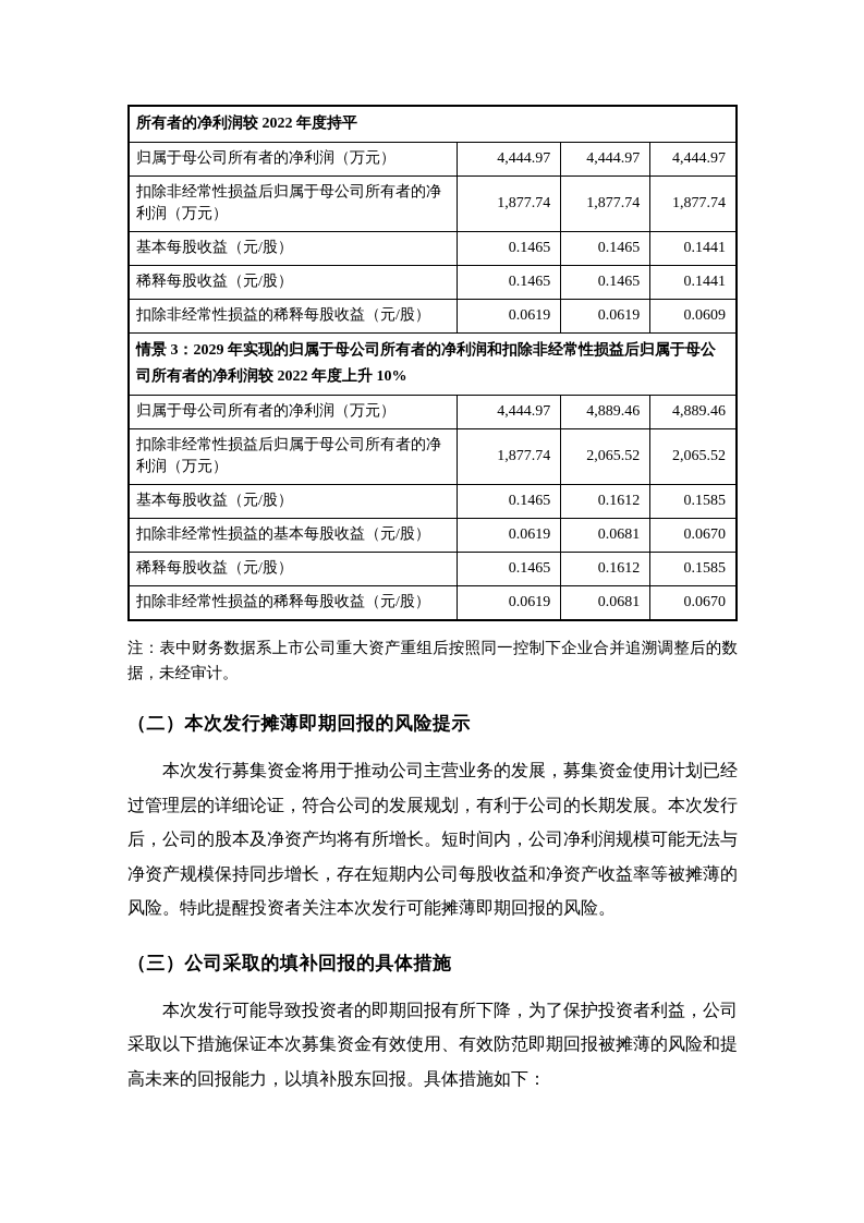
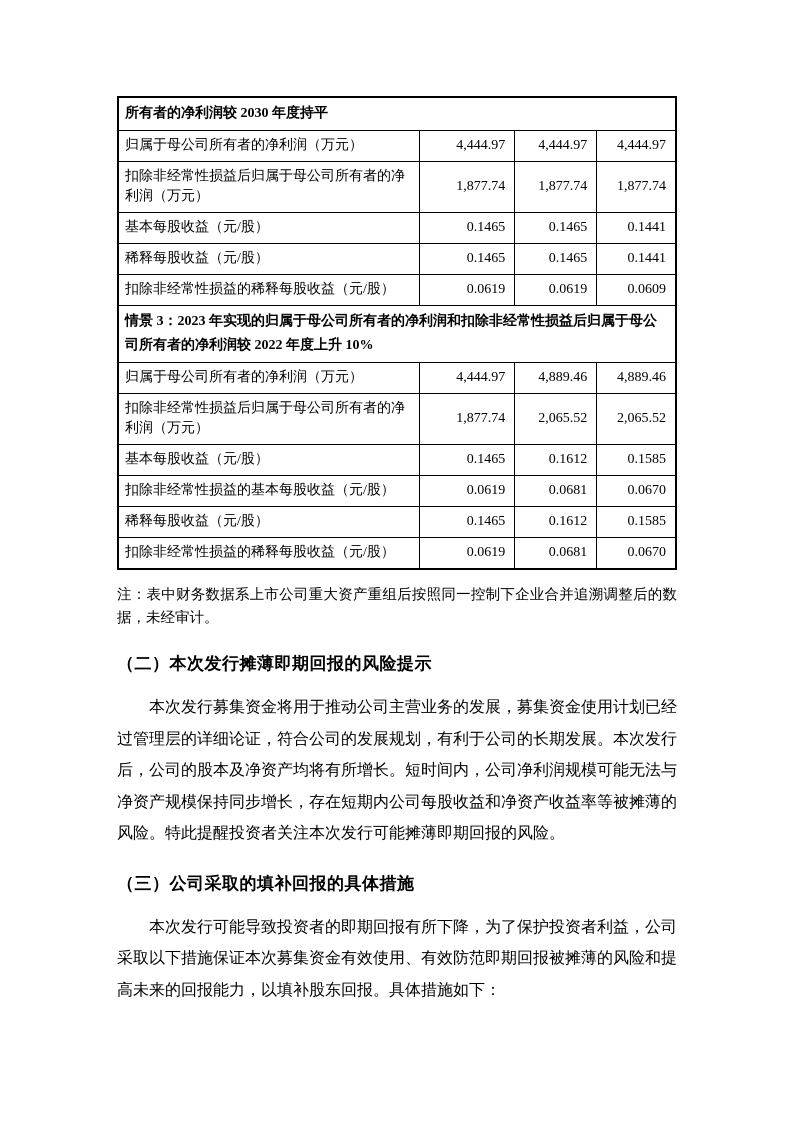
- 所有者的净利润较 2022 年度持平
+ 所有者的净利润较 2030 年度持平
  归属于母公司所有者的净利润（万元）	4,444.97	4,444.97	4,444.97
  扣除非经常性损益后归属于母公司所有者的净利润（万元）	1,877.74	1,877.74	1,877.74
  基本每股收益（元/股）	0.1465	0.1465	0.1441
  稀释每股收益（元/股）	0.1465	0.1465	0.1441
  扣除非经常性损益的稀释每股收益（元/股）	0.0619	0.0619	0.0609
- 情景 3：2029 年实现的归属于母公司所有者的净利润和扣除非经常性损益后归属于母公司所有者的净利润较 2022 年度上升 10%
+ 情景 3：2023 年实现的归属于母公司所有者的净利润和扣除非经常性损益后归属于母公司所有者的净利润较 2022 年度上升 10%
  归属于母公司所有者的净利润（万元）	4,444.97	4,889.46	4,889.46
  扣除非经常性损益后归属于母公司所有者的净利润（万元）	1,877.74	2,065.52	2,065.52
  基本每股收益（元/股）	0.1465	0.1612	0.1585
  扣除非经常性损益的基本每股收益（元/股）	0.0619	0.0681	0.0670
  稀释每股收益（元/股）	0.1465	0.1612	0.1585
  扣除非经常性损益的稀释每股收益（元/股）	0.0619	0.0681	0.0670
  注：表中财务数据系上市公司重大资产重组后按照同一控制下企业合并追溯调整后的数据，未经审计。
  （二）本次发行摊薄即期回报的风险提示
  本次发行募集资金将用于推动公司主营业务的发展，募集资金使用计划已经过管理层的详细论证，符合公司的发展规划，有利于公司的长期发展。本次发行后，公司的股本及净资产均将有所增长。短时间内，公司净利润规模可能无法与净资产规模保持同步增长，存在短期内公司每股收益和净资产收益率等被摊薄的风险。特此提醒投资者关注本次发行可能摊薄即期回报的风险。
  （三）公司采取的填补回报的具体措施
  本次发行可能导致投资者的即期回报有所下降，为了保护投资者利益，公司采取以下措施保证本次募集资金有效使用、有效防范即期回报被摊薄的风险和提高未来的回报能力，以填补股东回报。具体措施如下：
